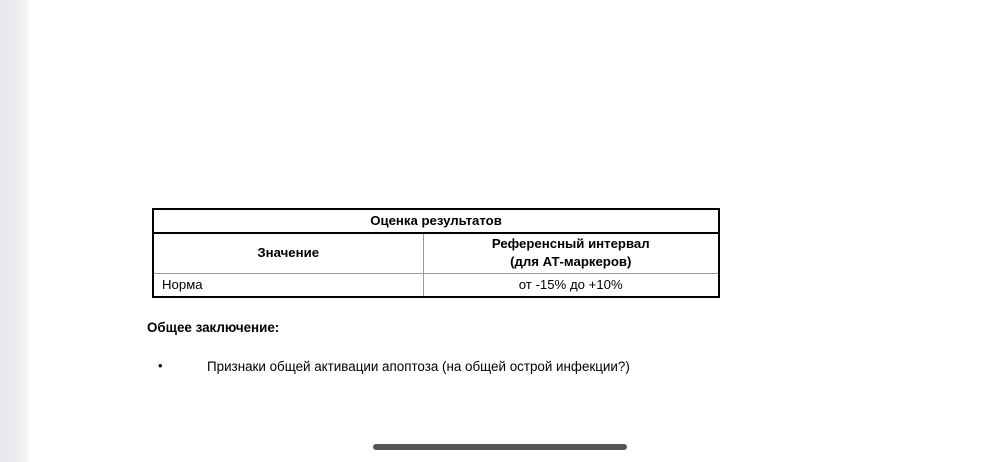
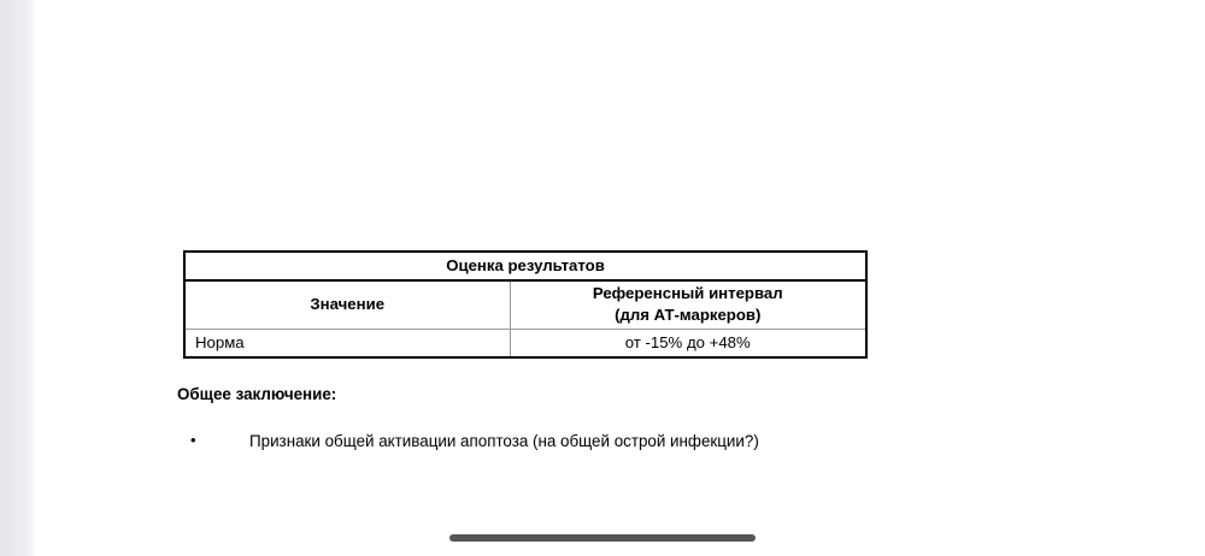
  Оценка результатов
  Значение	Референсный интервал (для АТ-маркеров)
- Норма	от -15% до +10%
+ Норма	от -15% до +48%
  Общее заключение:
  •
  Признаки общей активации апоптоза (на общей острой инфекции?)
